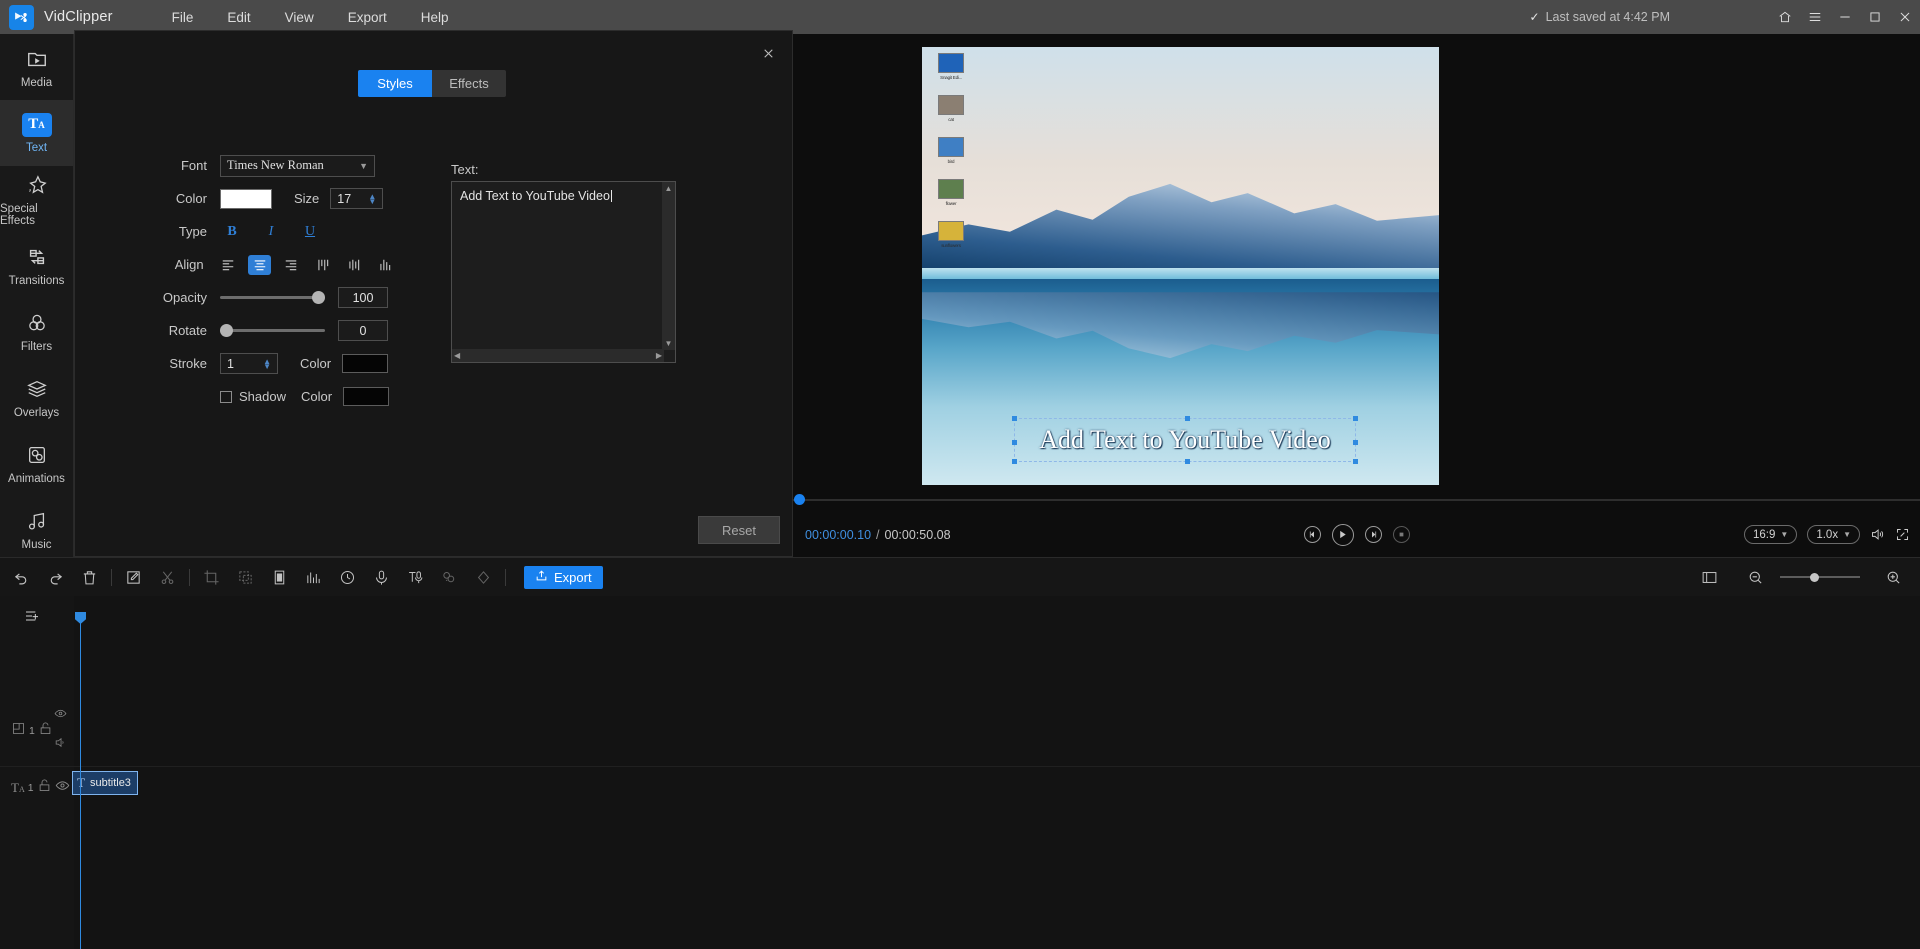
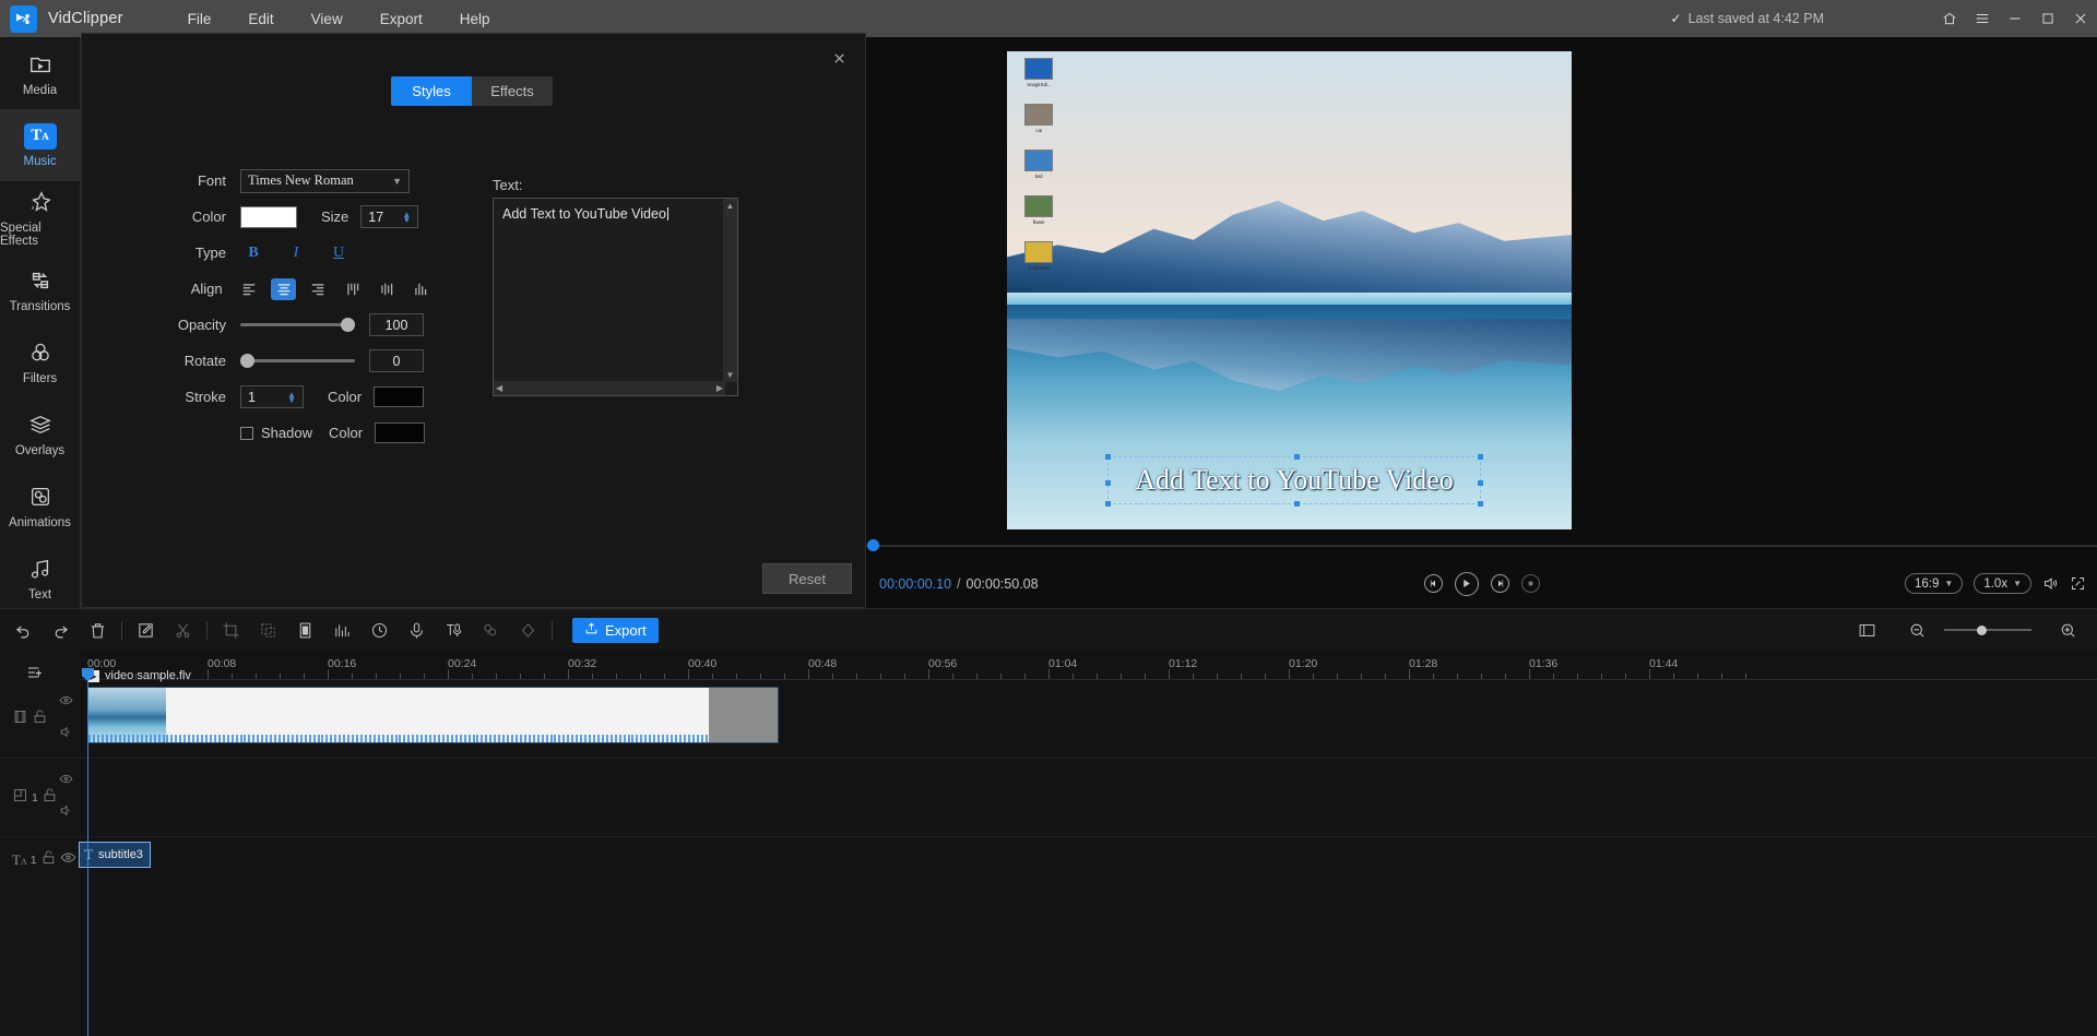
  VidClipper
  File
  Edit
  View
  Export
  Help
  ✓
  Last saved at 4:42 PM
  Media
  TA
- Text
+ Music
  Special Effects
  Transitions
  Filters
  Overlays
  Animations
- Music
+ Text
  Styles
  Effects
  Font
  Times New Roman
  ▼
  Color
  Size
  17
  ▲
  ▼
  Type
  B
  I
  U
  Align
  Opacity
  100
  Rotate
  0
  Stroke
  1
  ▲
  ▼
  Color
  Shadow
  Color
  Text:
  Add Text to YouTube Video
  ▲
  ▼
  ◀
  ▶
  Reset
  Add Text to YouTube Video
  00:00:00.10
  /
  00:00:50.08
  16:9
  ▼
  1.0x
  ▼
  Export
+ 00:00
+ 00:08
+ 00:16
+ 00:24
+ 00:32
+ 00:40
+ 00:48
+ 00:56
+ 01:04
+ 01:12
+ 01:20
+ 01:28
+ 01:36
+ 01:44
+ video sample.flv
  1
  TA
  1
  subtitle3
